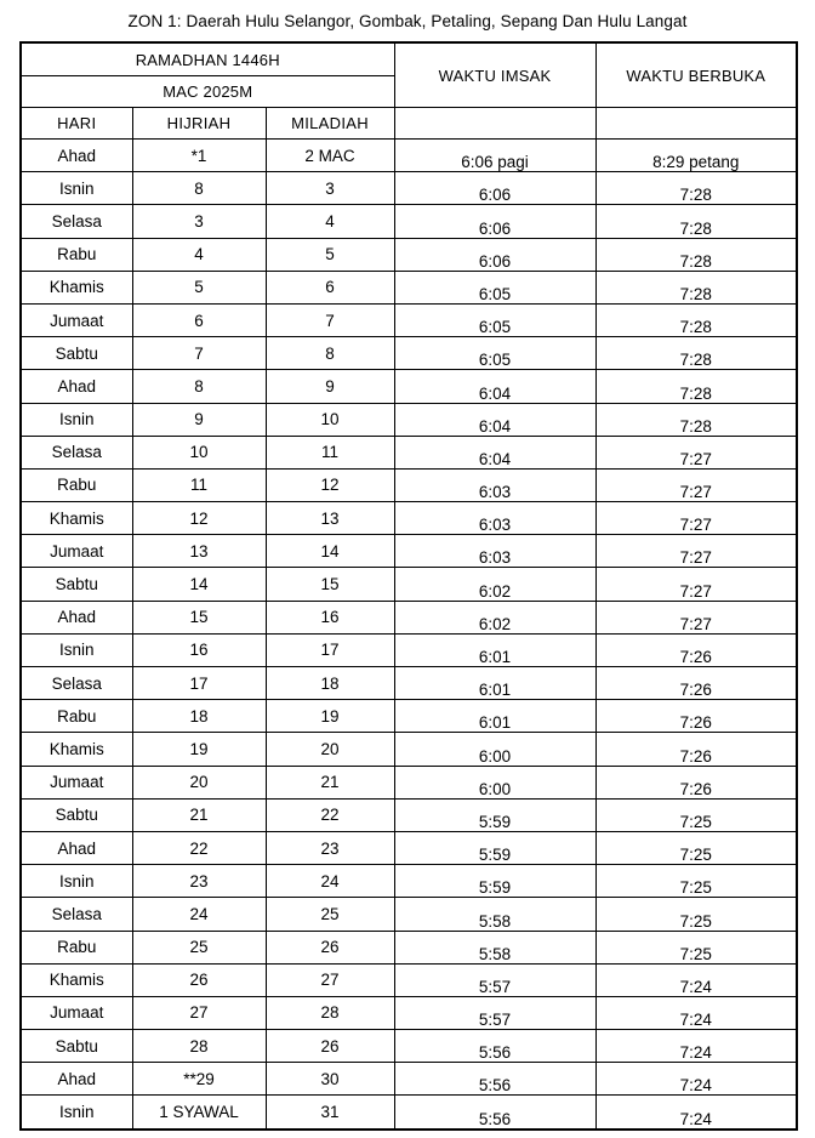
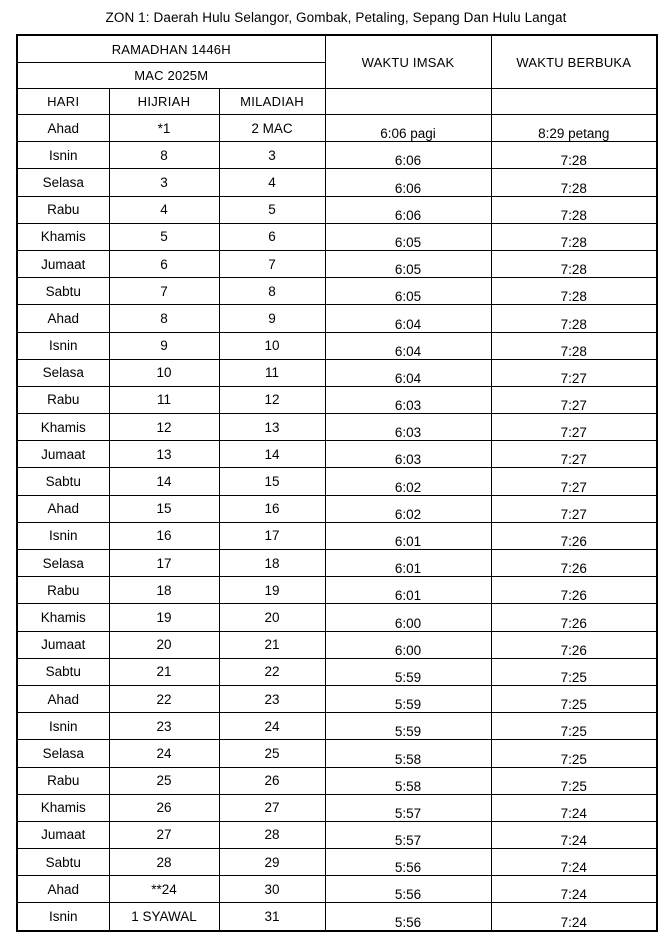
  ZON 1: Daerah Hulu Selangor, Gombak, Petaling, Sepang Dan Hulu Langat
  RAMADHAN 1446H	WAKTU IMSAK	WAKTU BERBUKA
  MAC 2025M
  HARI	HIJRIAH	MILADIAH
  Ahad	*1	2 MAC	6:06 pagi	8:29 petang
  Isnin	8	3	6:06	7:28
  Selasa	3	4	6:06	7:28
  Rabu	4	5	6:06	7:28
  Khamis	5	6	6:05	7:28
  Jumaat	6	7	6:05	7:28
  Sabtu	7	8	6:05	7:28
  Ahad	8	9	6:04	7:28
  Isnin	9	10	6:04	7:28
  Selasa	10	11	6:04	7:27
  Rabu	11	12	6:03	7:27
  Khamis	12	13	6:03	7:27
  Jumaat	13	14	6:03	7:27
  Sabtu	14	15	6:02	7:27
  Ahad	15	16	6:02	7:27
  Isnin	16	17	6:01	7:26
  Selasa	17	18	6:01	7:26
  Rabu	18	19	6:01	7:26
  Khamis	19	20	6:00	7:26
  Jumaat	20	21	6:00	7:26
  Sabtu	21	22	5:59	7:25
  Ahad	22	23	5:59	7:25
  Isnin	23	24	5:59	7:25
  Selasa	24	25	5:58	7:25
  Rabu	25	26	5:58	7:25
  Khamis	26	27	5:57	7:24
  Jumaat	27	28	5:57	7:24
- Sabtu	28	26	5:56	7:24
+ Sabtu	28	29	5:56	7:24
- Ahad	**29	30	5:56	7:24
+ Ahad	**24	30	5:56	7:24
  Isnin	1 SYAWAL	31	5:56	7:24
